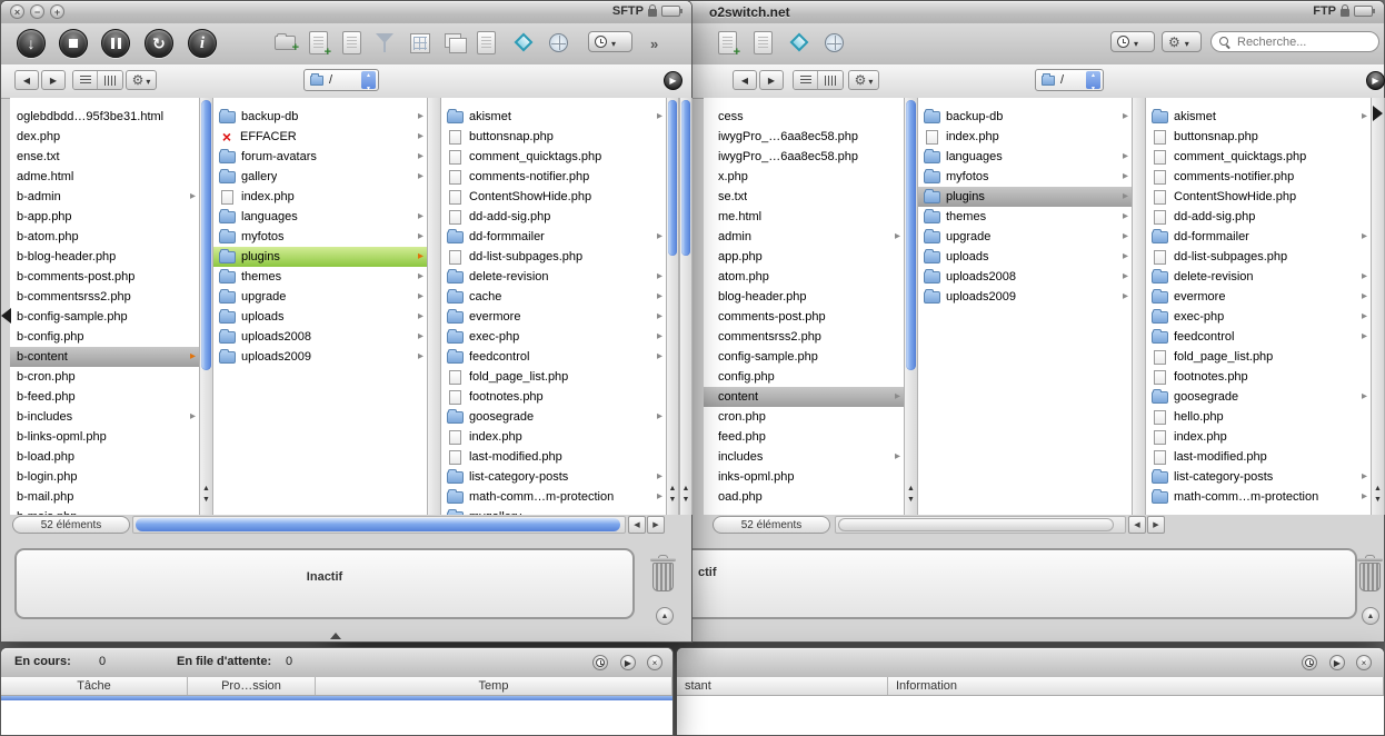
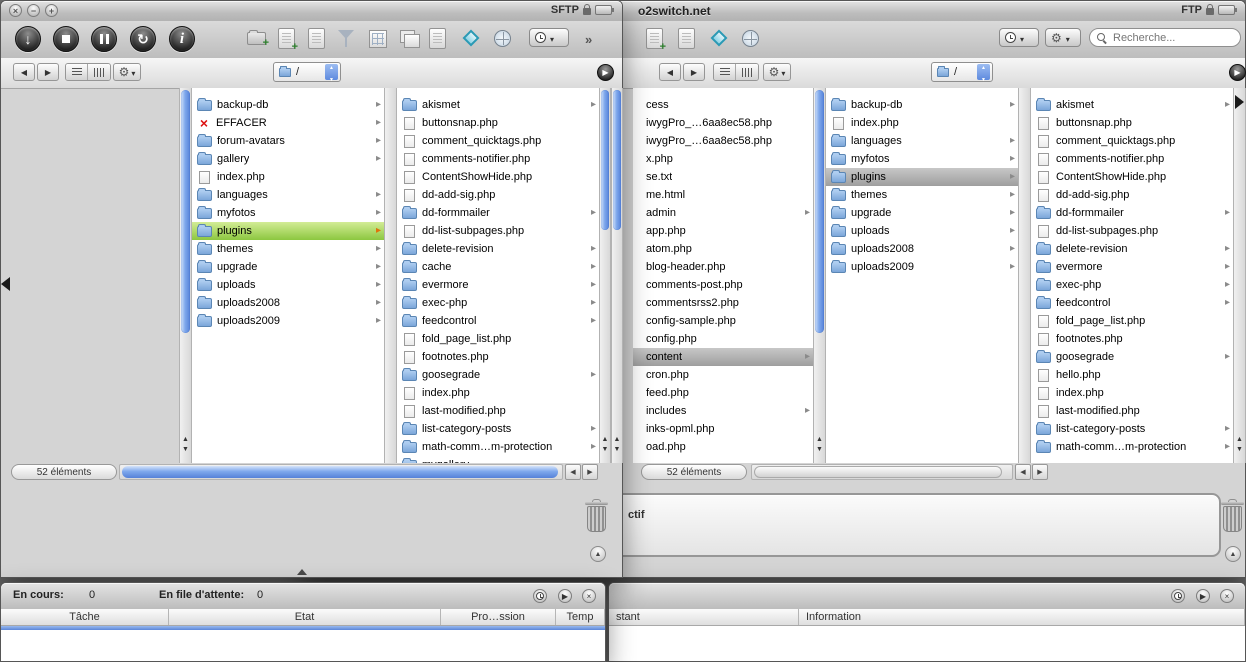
  o2switch.net
  FTP
  Recherche...
  ◀
  ▶
  /
  ▶
  cess
  iwygPro_…6aa8ec58.php
  iwygPro_…6aa8ec58.php
  x.php
  se.txt
  me.html
  admin
  app.php
  atom.php
  blog-header.php
  comments-post.php
  commentsrss2.php
  config-sample.php
  config.php
  content
  cron.php
  feed.php
  includes
  inks-opml.php
  oad.php
  backup-db
  index.php
  languages
  myfotos
  plugins
  themes
  upgrade
  uploads
  uploads2008
  uploads2009
  akismet
  buttonsnap.php
  comment_quicktags.php
  comments-notifier.php
  ContentShowHide.php
  dd-add-sig.php
  dd-formmailer
  dd-list-subpages.php
  delete-revision
  evermore
  exec-php
  feedcontrol
  fold_page_list.php
  footnotes.php
  goosegrade
  hello.php
  index.php
  last-modified.php
  list-category-posts
  math-comm…m-protection
  52 éléments
  ctif
  ▶
  ×
  stant
  Information
  ×
  −
  +
  SFTP
  ↓
  ↻
  i
  »
  ◀
  ▶
  /
  ▶
- oglebdbdd…95f3be31.html
- dex.php
- ense.txt
- adme.html
- b-admin
- b-app.php
- b-atom.php
- b-blog-header.php
- b-comments-post.php
- b-commentsrss2.php
- b-config-sample.php
- b-config.php
- b-content
- b-cron.php
- b-feed.php
- b-includes
- b-links-opml.php
- b-load.php
- b-login.php
- b-mail.php
  backup-db
  EFFACER
  forum-avatars
  gallery
  index.php
  languages
  myfotos
  plugins
  themes
  upgrade
  uploads
  uploads2008
  uploads2009
  akismet
  buttonsnap.php
  comment_quicktags.php
  comments-notifier.php
  ContentShowHide.php
  dd-add-sig.php
  dd-formmailer
  dd-list-subpages.php
  delete-revision
  cache
  evermore
  exec-php
  feedcontrol
  fold_page_list.php
  footnotes.php
  goosegrade
  index.php
  last-modified.php
  list-category-posts
  math-comm…m-protection
  52 éléments
- Inactif
  En cours:
  0
  En file d'attente:
  0
  ▶
  ×
  Tâche
+ Etat
  Pro…ssion
  Temp
